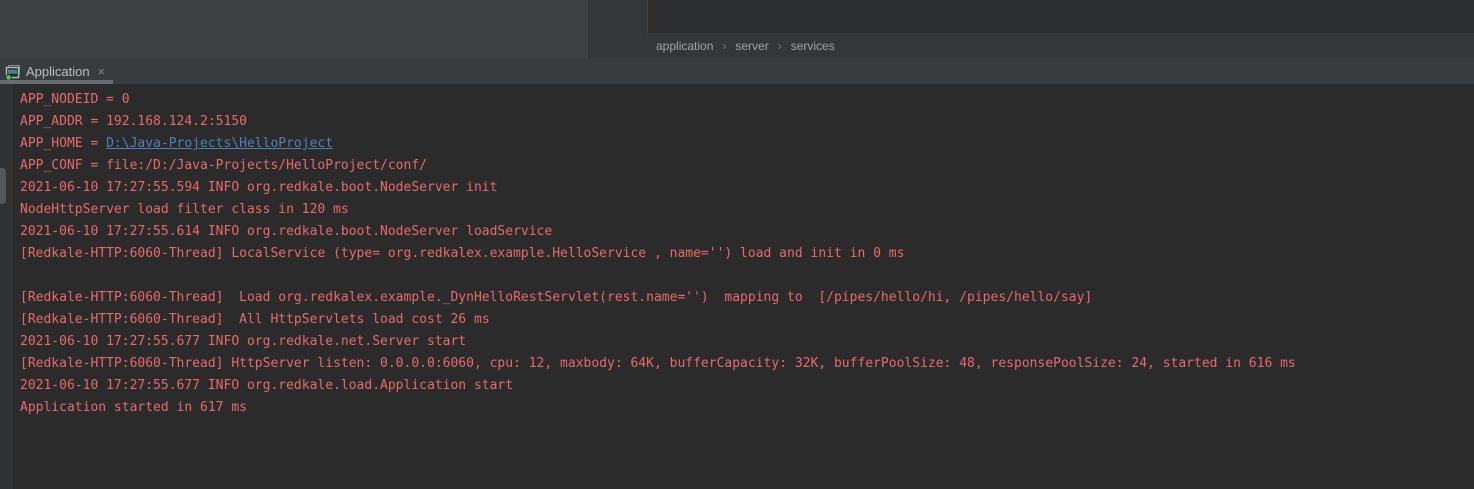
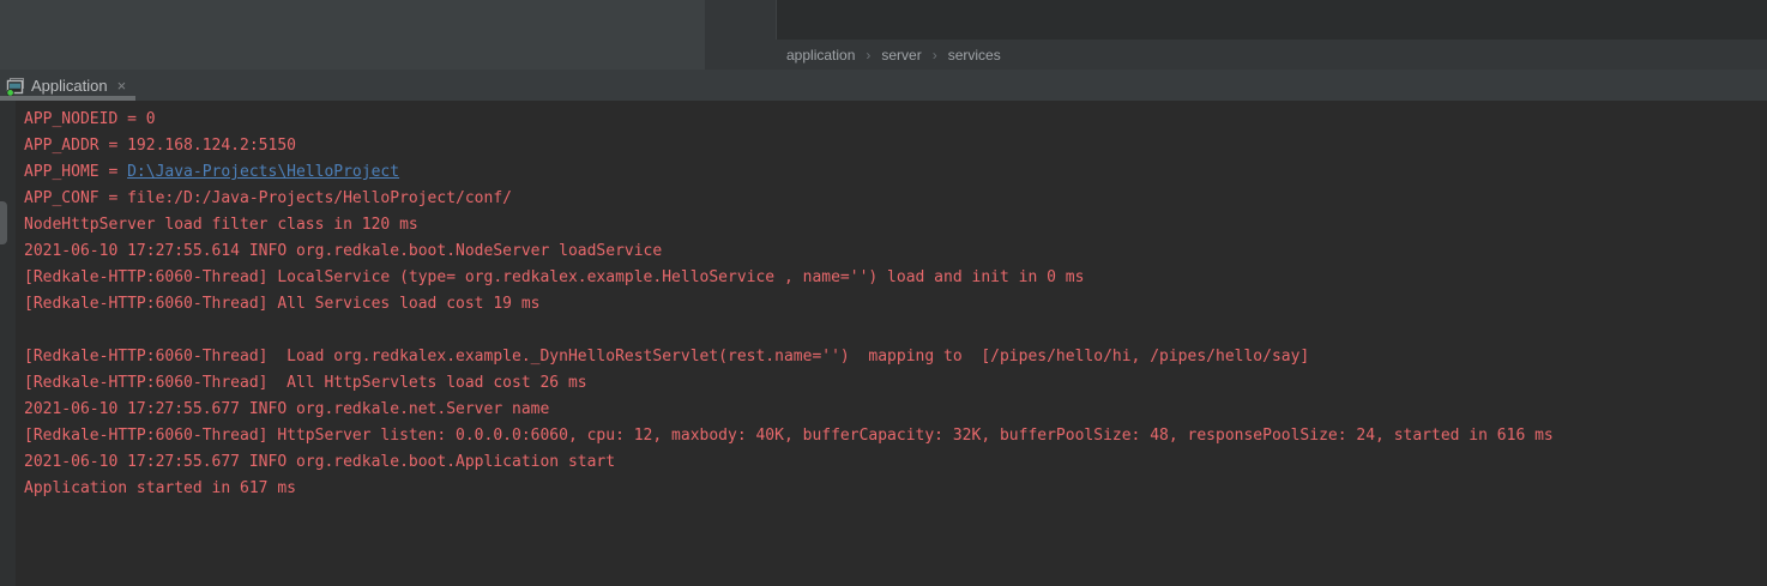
  application
  ›
  server
  ›
  services
  Application
  ×
  APP_NODEID = 0
  APP_ADDR = 192.168.124.2:5150
  APP_HOME = D:\Java-Projects\HelloProject
  APP_CONF = file:/D:/Java-Projects/HelloProject/conf/
- 2021-06-10 17:27:55.594 INFO org.redkale.boot.NodeServer init
  NodeHttpServer load filter class in 120 ms
  2021-06-10 17:27:55.614 INFO org.redkale.boot.NodeServer loadService
  [Redkale-HTTP:6060-Thread] LocalService (type= org.redkalex.example.HelloService , name='') load and init in 0 ms
+ [Redkale-HTTP:6060-Thread] All Services load cost 19 ms
  [Redkale-HTTP:6060-Thread] Load org.redkalex.example._DynHelloRestServlet(rest.name='') mapping to [/pipes/hello/hi, /pipes/hello/say]
  [Redkale-HTTP:6060-Thread] All HttpServlets load cost 26 ms
- 2021-06-10 17:27:55.677 INFO org.redkale.net.Server start
+ 2021-06-10 17:27:55.677 INFO org.redkale.net.Server name
- [Redkale-HTTP:6060-Thread] HttpServer listen: 0.0.0.0:6060, cpu: 12, maxbody: 64K, bufferCapacity: 32K, bufferPoolSize: 48, responsePoolSize: 24, started in 616 ms
+ [Redkale-HTTP:6060-Thread] HttpServer listen: 0.0.0.0:6060, cpu: 12, maxbody: 40K, bufferCapacity: 32K, bufferPoolSize: 48, responsePoolSize: 24, started in 616 ms
- 2021-06-10 17:27:55.677 INFO org.redkale.load.Application start
+ 2021-06-10 17:27:55.677 INFO org.redkale.boot.Application start
  Application started in 617 ms
